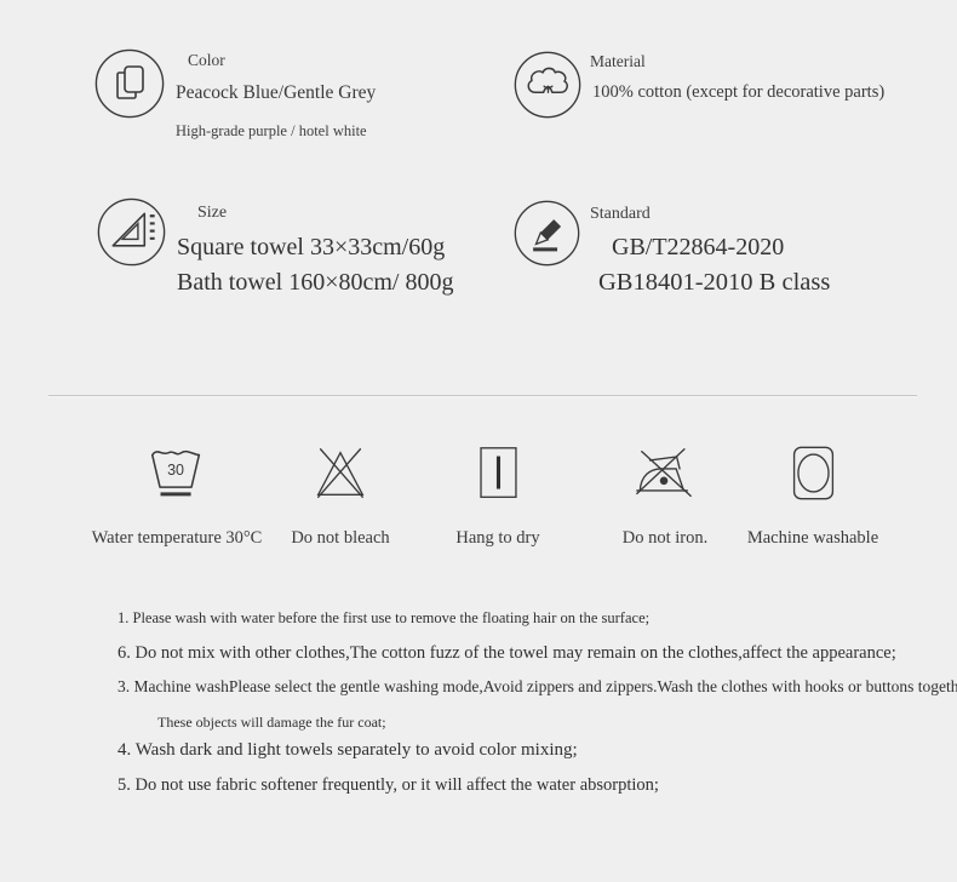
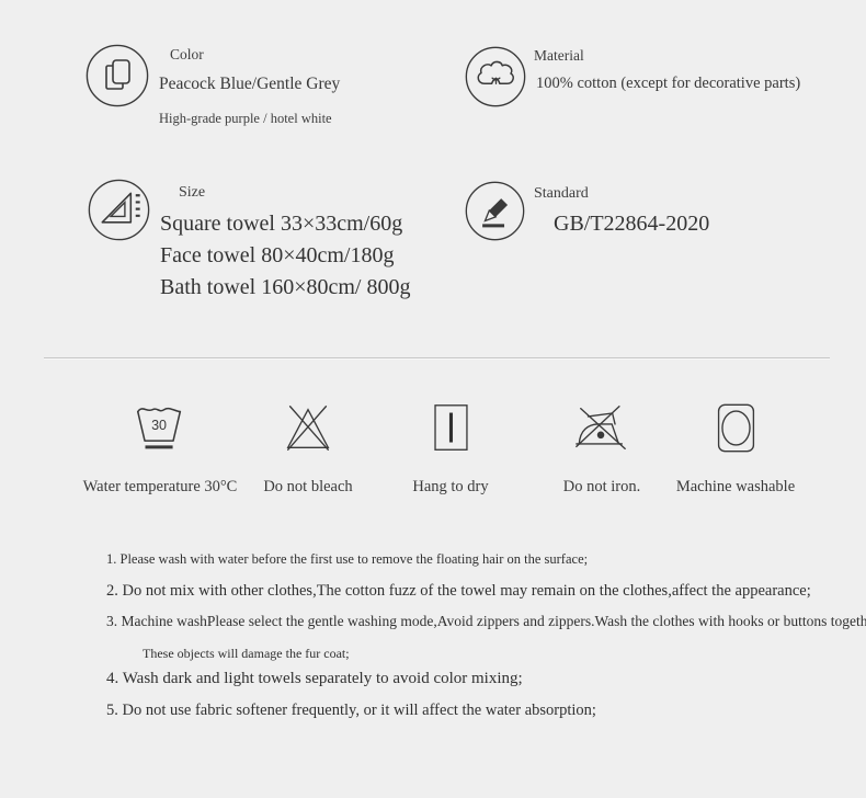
  Color
  Peacock Blue/Gentle Grey
  High-grade purple / hotel white
  Material
  100% cotton (except for decorative parts)
  Size
  Square towel 33×33cm/60g
+ Face towel 80×40cm/180g
  Bath towel 160×80cm/ 800g
  Standard
  GB/T22864-2020
- GB18401-2010 B class
  30
  Water temperature 30°C
  Do not bleach
  Hang to dry
  Do not iron.
  Machine washable
  1. Please wash with water before the first use to remove the floating hair on the surface;
- 6. Do not mix with other clothes,The cotton fuzz of the towel may remain on the clothes,affect the appearance;
+ 2. Do not mix with other clothes,The cotton fuzz of the towel may remain on the clothes,affect the appearance;
  3. Machine washPlease select the gentle washing mode,Avoid zippers and zippers.Wash the clothes with hooks or buttons togeth
  These objects will damage the fur coat;
  4. Wash dark and light towels separately to avoid color mixing;
  5. Do not use fabric softener frequently, or it will affect the water absorption;
